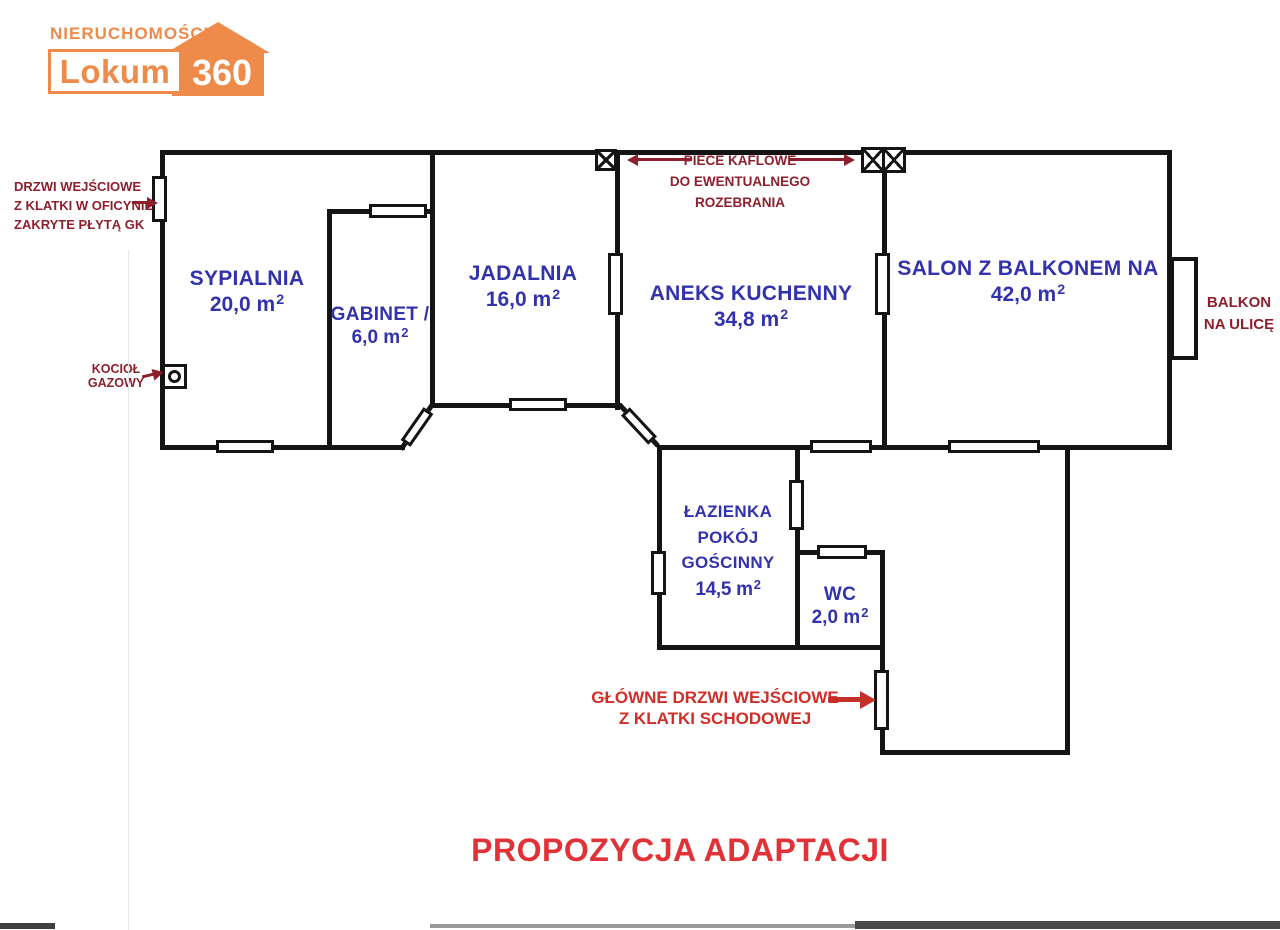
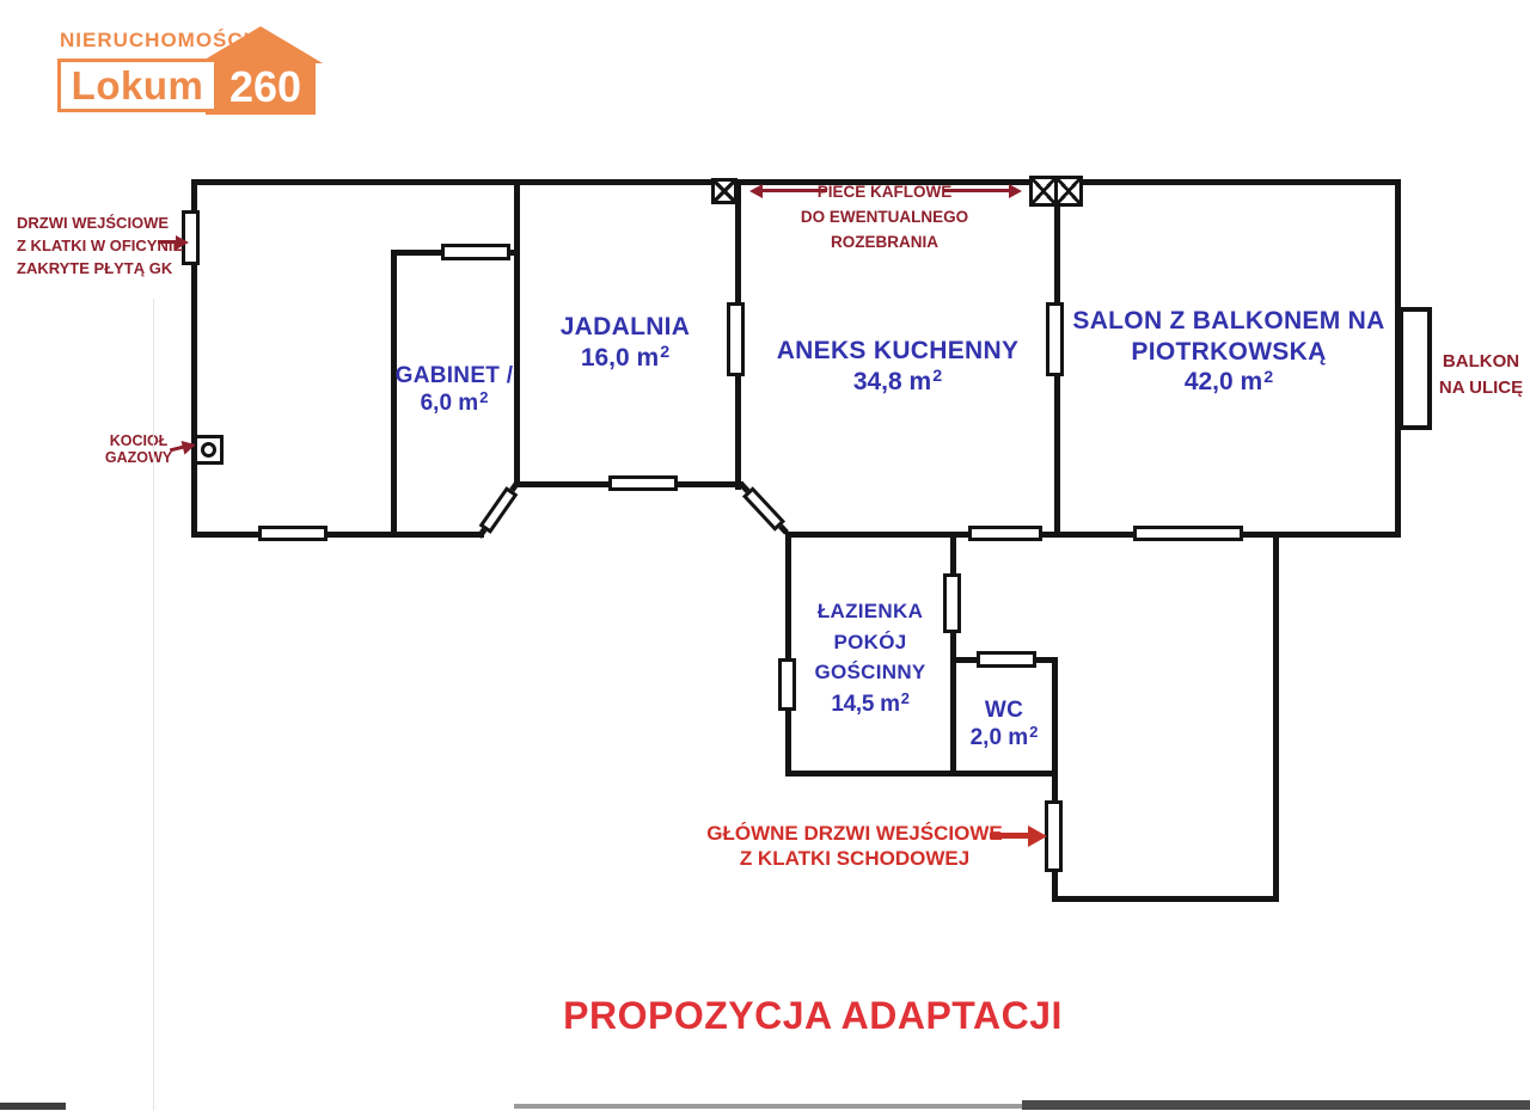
  NIERUCHOMOŚCI
  Lokum
- 360
+ 260
- SYPIALNIA
- 20,0 m2
  GABINET /
  6,0 m2
  JADALNIA
  16,0 m2
  ANEKS KUCHENNY
  34,8 m2
  SALON Z BALKONEM NA
+ PIOTRKOWSKĄ
  42,0 m2
  ŁAZIENKA
  POKÓJ GOŚCINNY
  14,5 m2
  WC
  2,0 m2
  DRZWI WEJŚCIOWE
  Z KLATKI W OFICYNI
  ZAKRYTE PŁYTĄ GK
  IECE KAFLOW
  DO EWENTUALNEGO
  ROZEBRANIA
  KOCIŁ
  GAZOWY
  BALKON
  NA ULICĘ
  GŁÓWNE DRZWI WEJŚCIOW
  Z KLATKI SCHODOWEJ
  PROPOZYCJA ADAPTACJI
